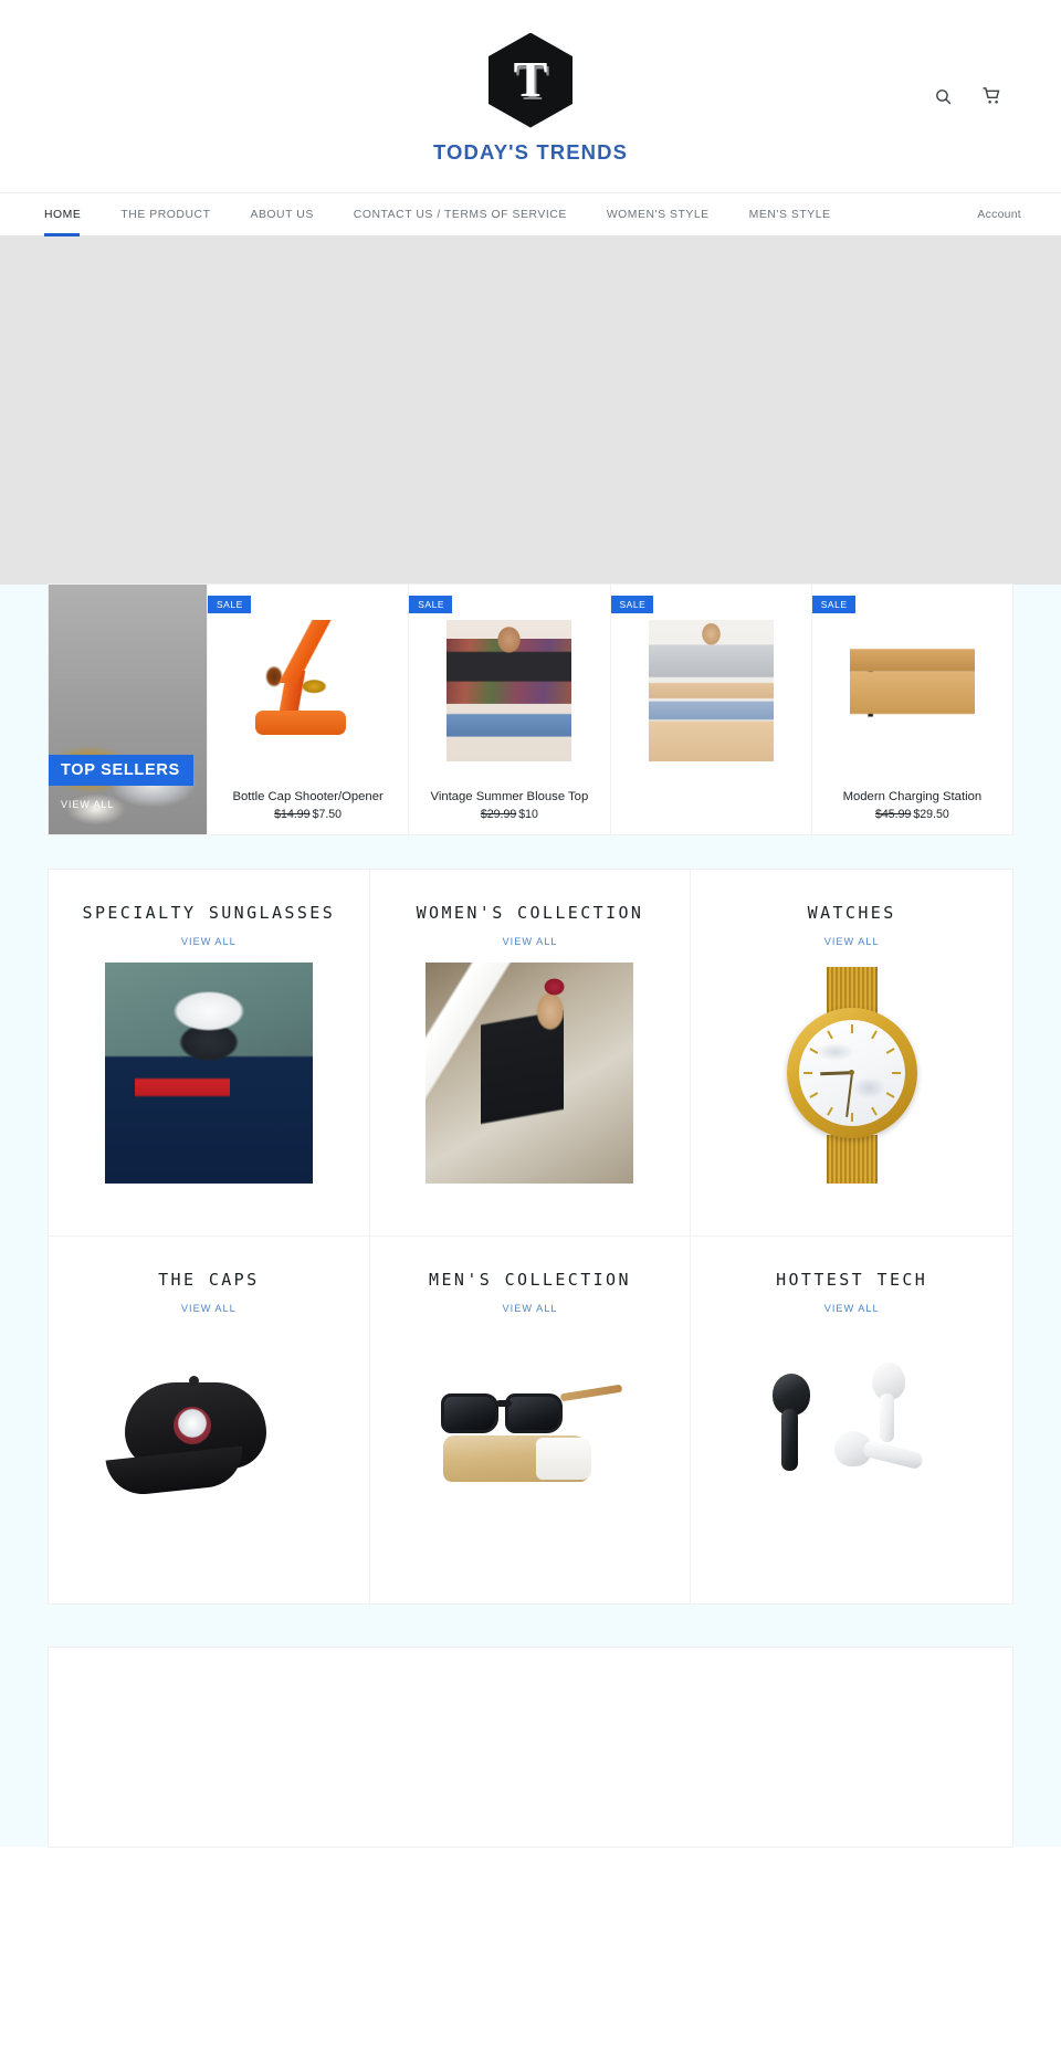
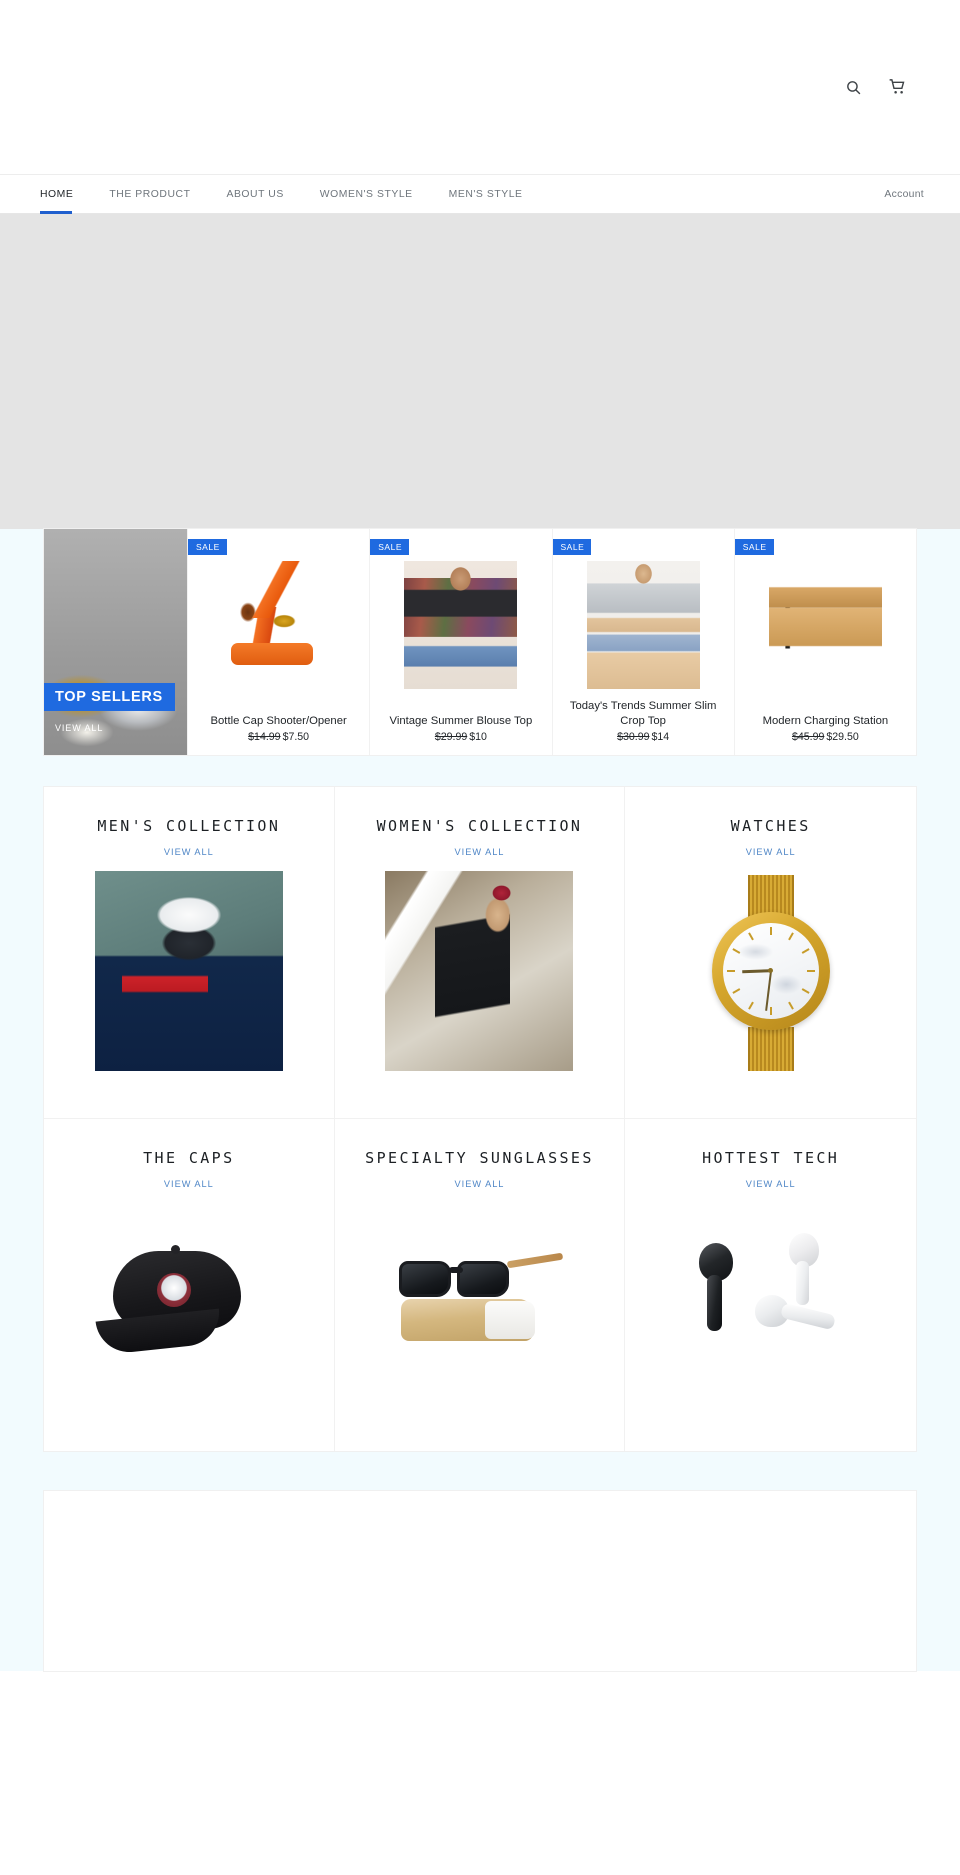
- T
- TODAY'S TRENDS
  HOME
  THE PRODUCT
  ABOUT US
- CONTACT US / TERMS OF SERVICE
  WOMEN'S STYLE
  MEN'S STYLE
  Account
  TOP SELLERS
  VIEW ALL
  SALE
  Bottle Cap Shooter/Opener
  $14.99 $7.50
  SALE
  Vintage Summer Blouse Top
  $29.99 $10
  SALE
+ Today's Trends Summer Slim Crop Top
+ $30.99 $14
  SALE
  Modern Charging Station
  $45.99 $29.50
- SPECIALTY SUNGLASSES
+ MEN'S COLLECTION
  VIEW ALL
  WOMEN'S COLLECTION
  VIEW ALL
  WATCHES
  VIEW ALL
  THE CAPS
  VIEW ALL
- MEN'S COLLECTION
+ SPECIALTY SUNGLASSES
  VIEW ALL
  HOTTEST TECH
  VIEW ALL
